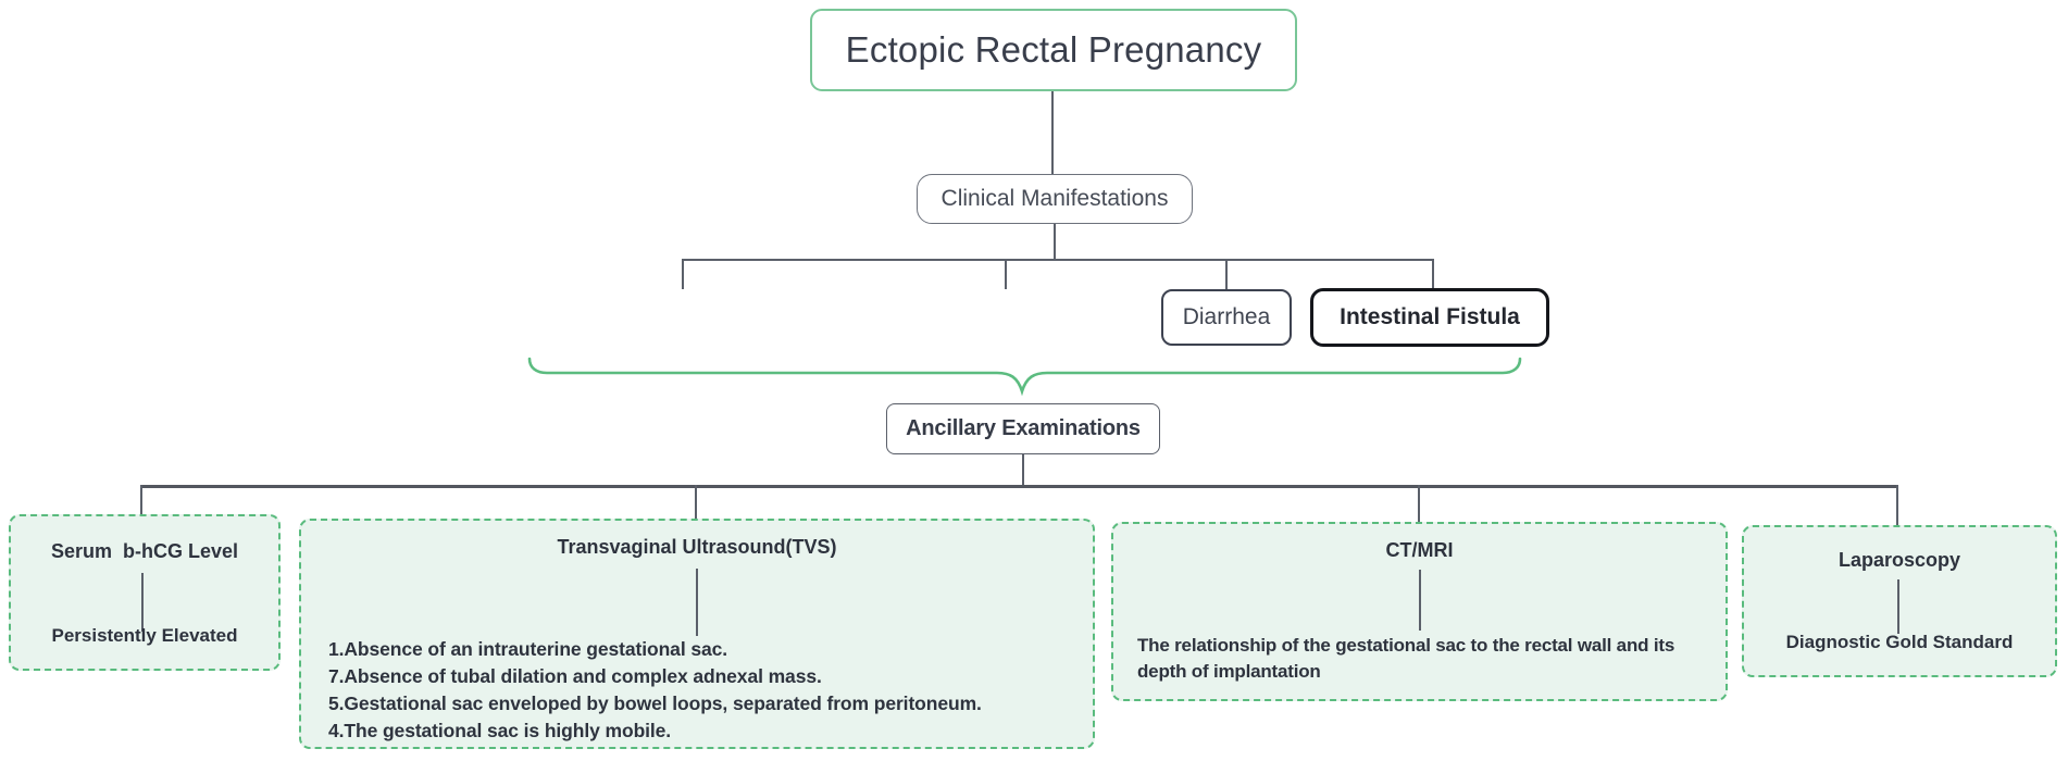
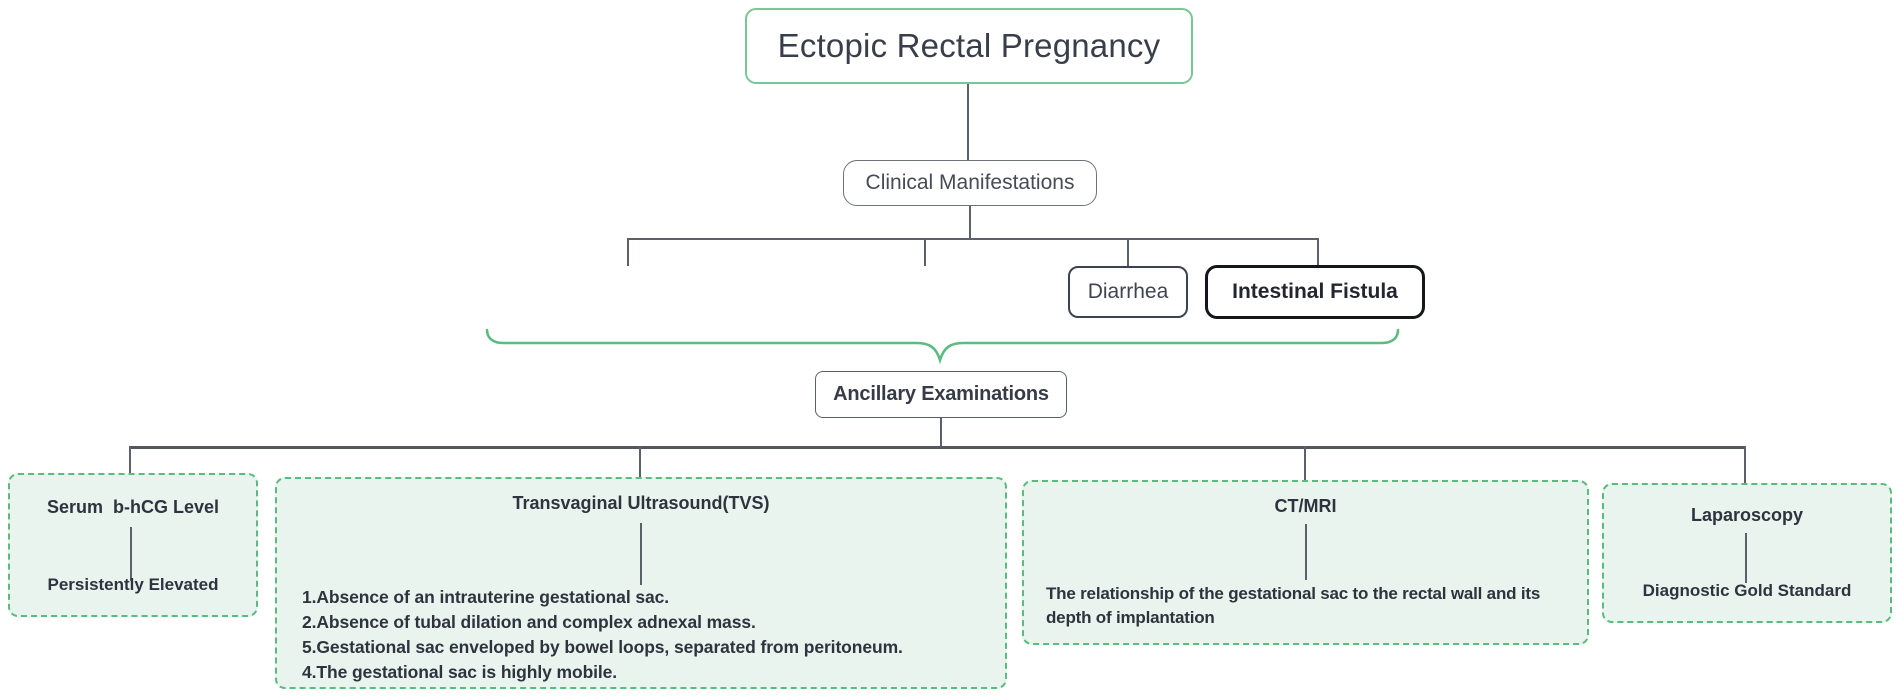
  Ectopic Rectal Pregnancy
  Clinical Manifestations
  Diarrhea
  Intestinal Fistula
  Ancillary Examinations
  Serum b-hCG Level
  Persistently Elevated
  Transvaginal Ultrasound(TVS)
  1.Absence of an intrauterine gestational sac.
- 7.Absence of tubal dilation and complex adnexal mass.
+ 2.Absence of tubal dilation and complex adnexal mass.
  5.Gestational sac enveloped by bowel loops, separated from peritoneum.
  4.The gestational sac is highly mobile.
  CT/MRI
  The relationship of the gestational sac to the rectal wall and its depth of implantation
  Laparoscopy
  Diagnostic Gold Standard
